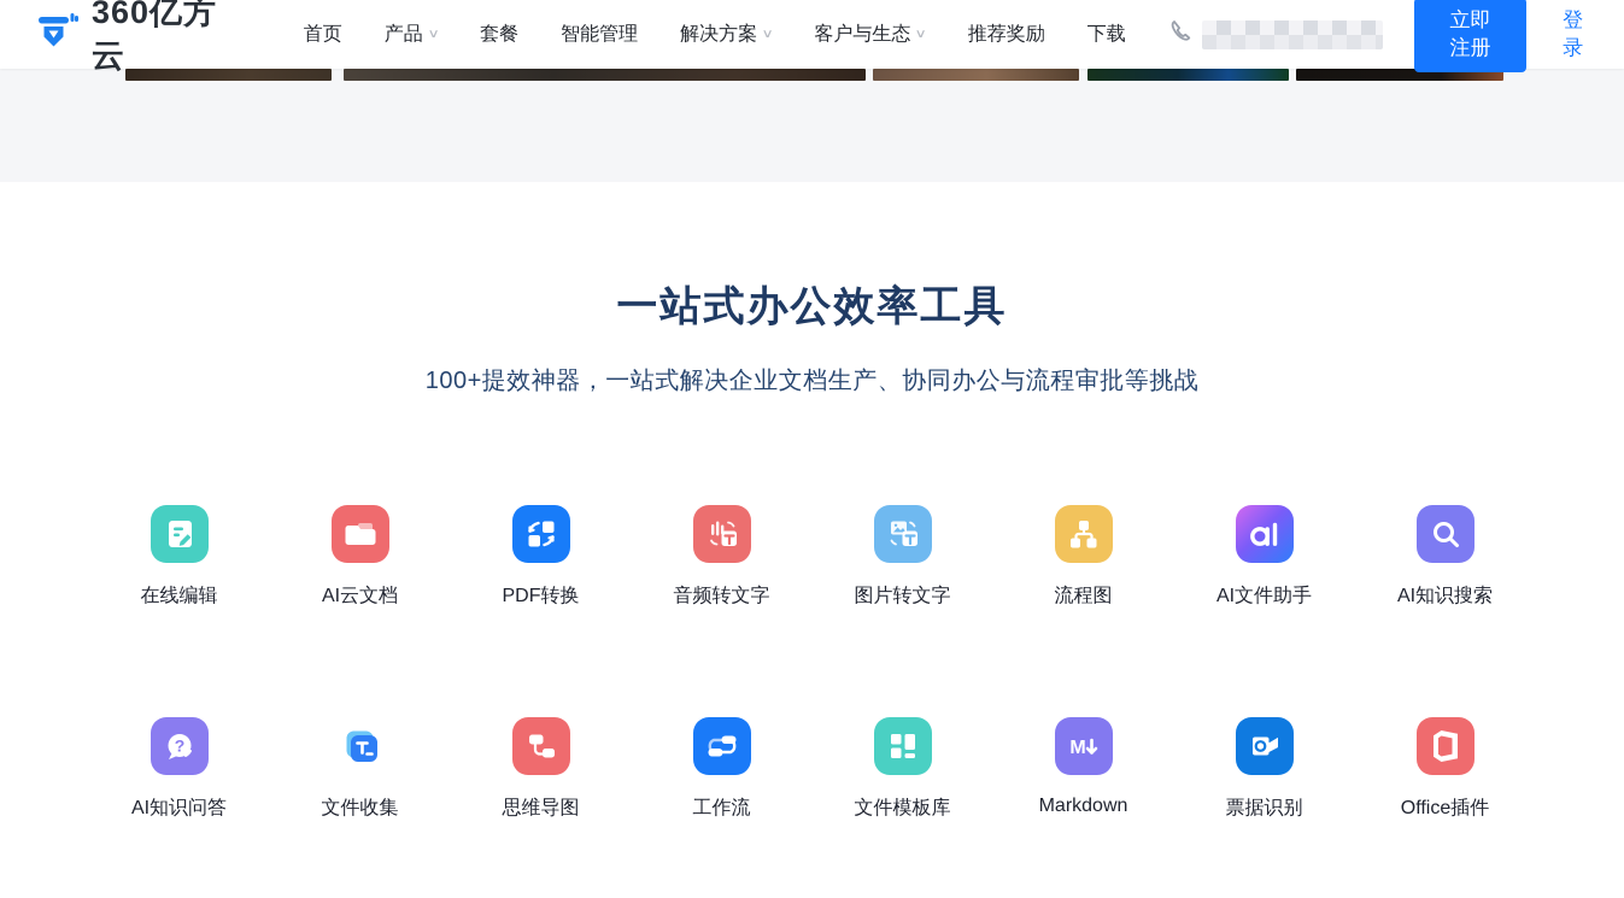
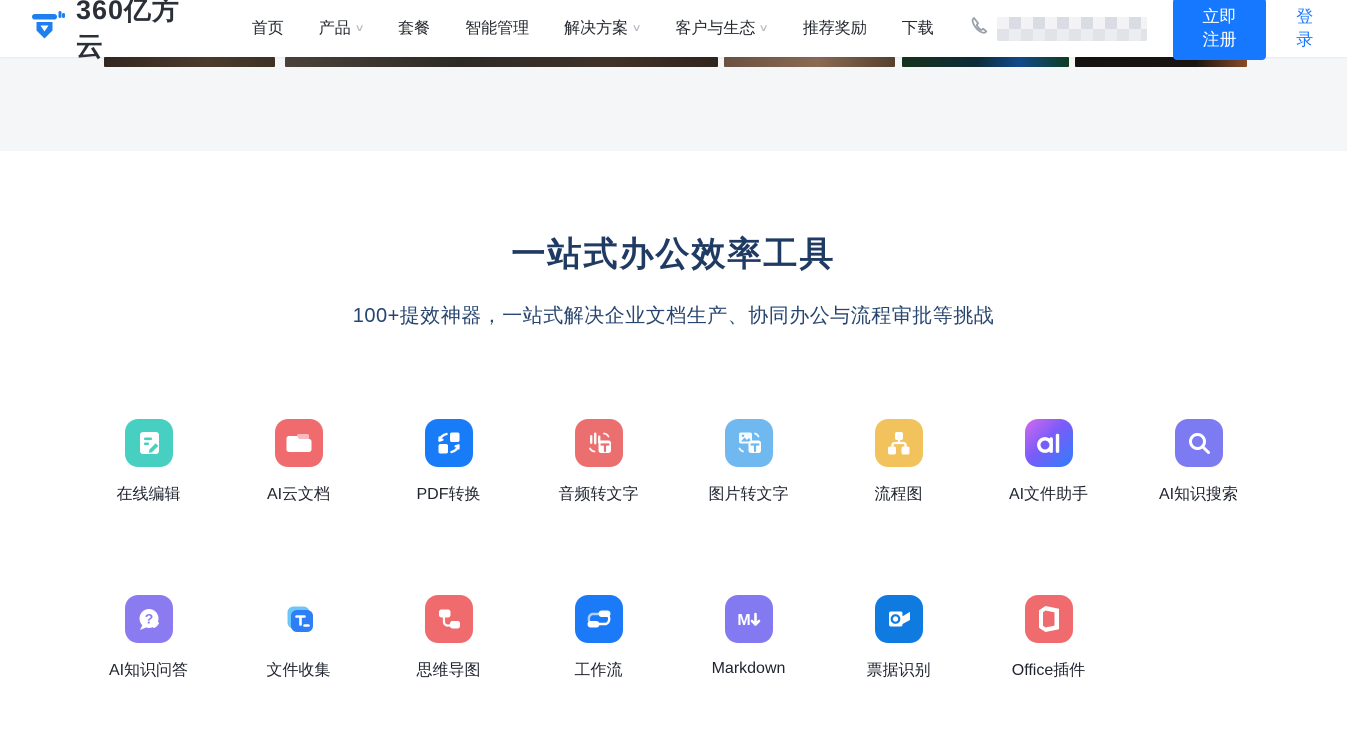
  360亿方云
  首页
  产品
  ∨
  套餐
  智能管理
  解决方案
  ∨
  客户与生态
  ∨
  推荐奖励
  下载
  立即注册
  登录
  一站式办公效率工具
  100+提效神器，一站式解决企业文档生产、协同办公与流程审批等挑战
  在线编辑
  AI云文档
  PDF转换
  音频转文字
  图片转文字
  流程图
  AI文件助手
  AI知识搜索
  ?
  AI知识问答
  文件收集
  思维导图
  工作流
- 文件模板库
  M
  Markdown
  票据识别
  Office插件
